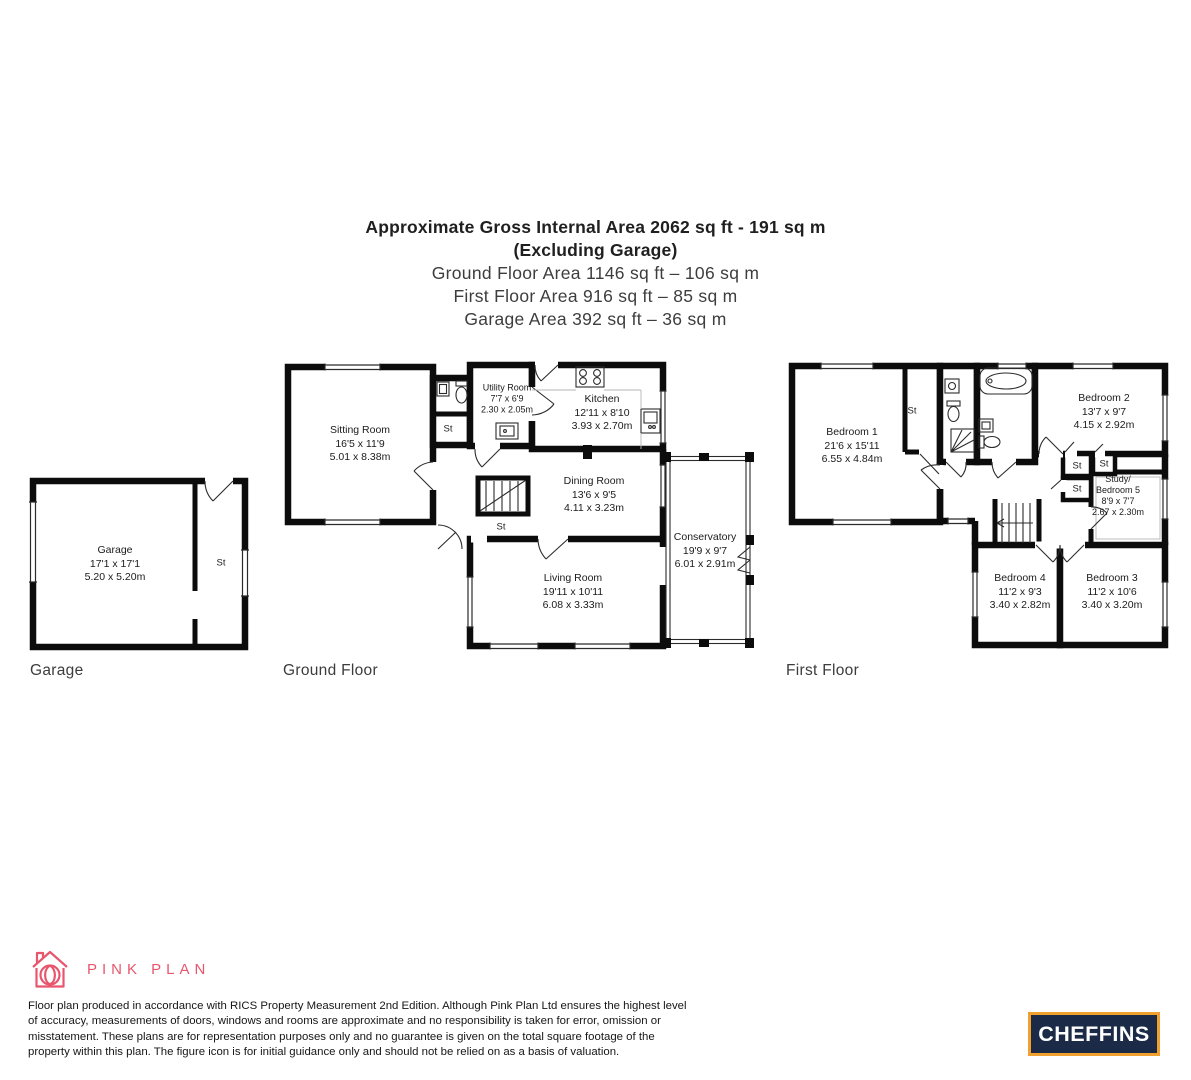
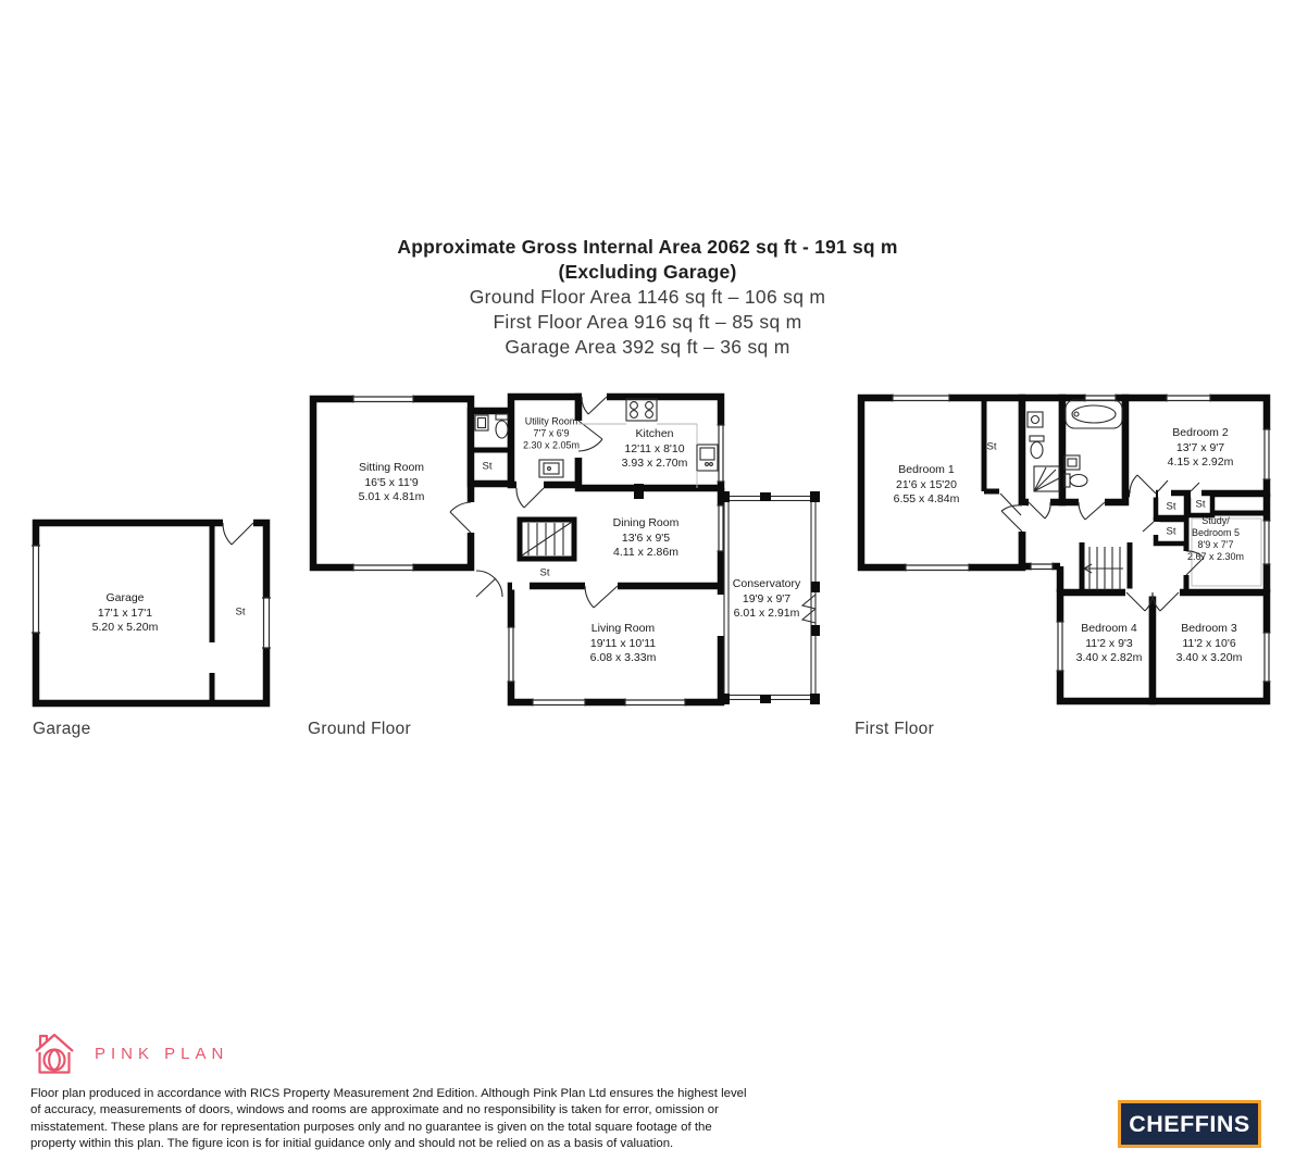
  Approximate Gross Internal Area 2062 sq ft - 191 sq m
  (Excluding Garage)
  Ground Floor Area 1146 sq ft – 106 sq m
  First Floor Area 916 sq ft – 85 sq m
  Garage Area 392 sq ft – 36 sq m
  Garage
  17'1 x 17'1
  5.20 x 5.20m
  St
  Sitting Room
  16'5 x 11'9
- 5.01 x 8.38m
+ 5.01 x 4.81m
  Utility Room
  7'7 x 6'9
  2.30 x 2.05m
  Kitchen
  12'11 x 8'10
  3.93 x 2.70m
  Dining Room
  13'6 x 9'5
- 4.11 x 3.23m
+ 4.11 x 2.86m
  Living Room
  19'11 x 10'11
  6.08 x 3.33m
  Conservatory
  19'9 x 9'7
  6.01 x 2.91m
  St
  St
  Bedroom 1
- 21'6 x 15'11
+ 21'6 x 15'20
  6.55 x 4.84m
  Bedroom 2
  13'7 x 9'7
  4.15 x 2.92m
  Study/
  Bedroom 5
  8'9 x 7'7
  2.67 x 2.30m
  Bedroom 4
  11'2 x 9'3
  3.40 x 2.82m
  Bedroom 3
  11'2 x 10'6
  3.40 x 3.20m
  St
  St
  St
  St
  Garage
  Ground Floor
  First Floor
  PINK PLAN
  Floor plan produced in accordance with RICS Property Measurement 2nd Edition. Although Pink Plan Ltd ensures the highest level of accuracy, measurements of doors, windows and rooms are approximate and no responsibility is taken for error, omission or misstatement. These plans are for representation purposes only and no guarantee is given on the total square footage of the property within this plan. The figure icon is for initial guidance only and should not be relied on as a basis of valuation.
  CHEFFINS
